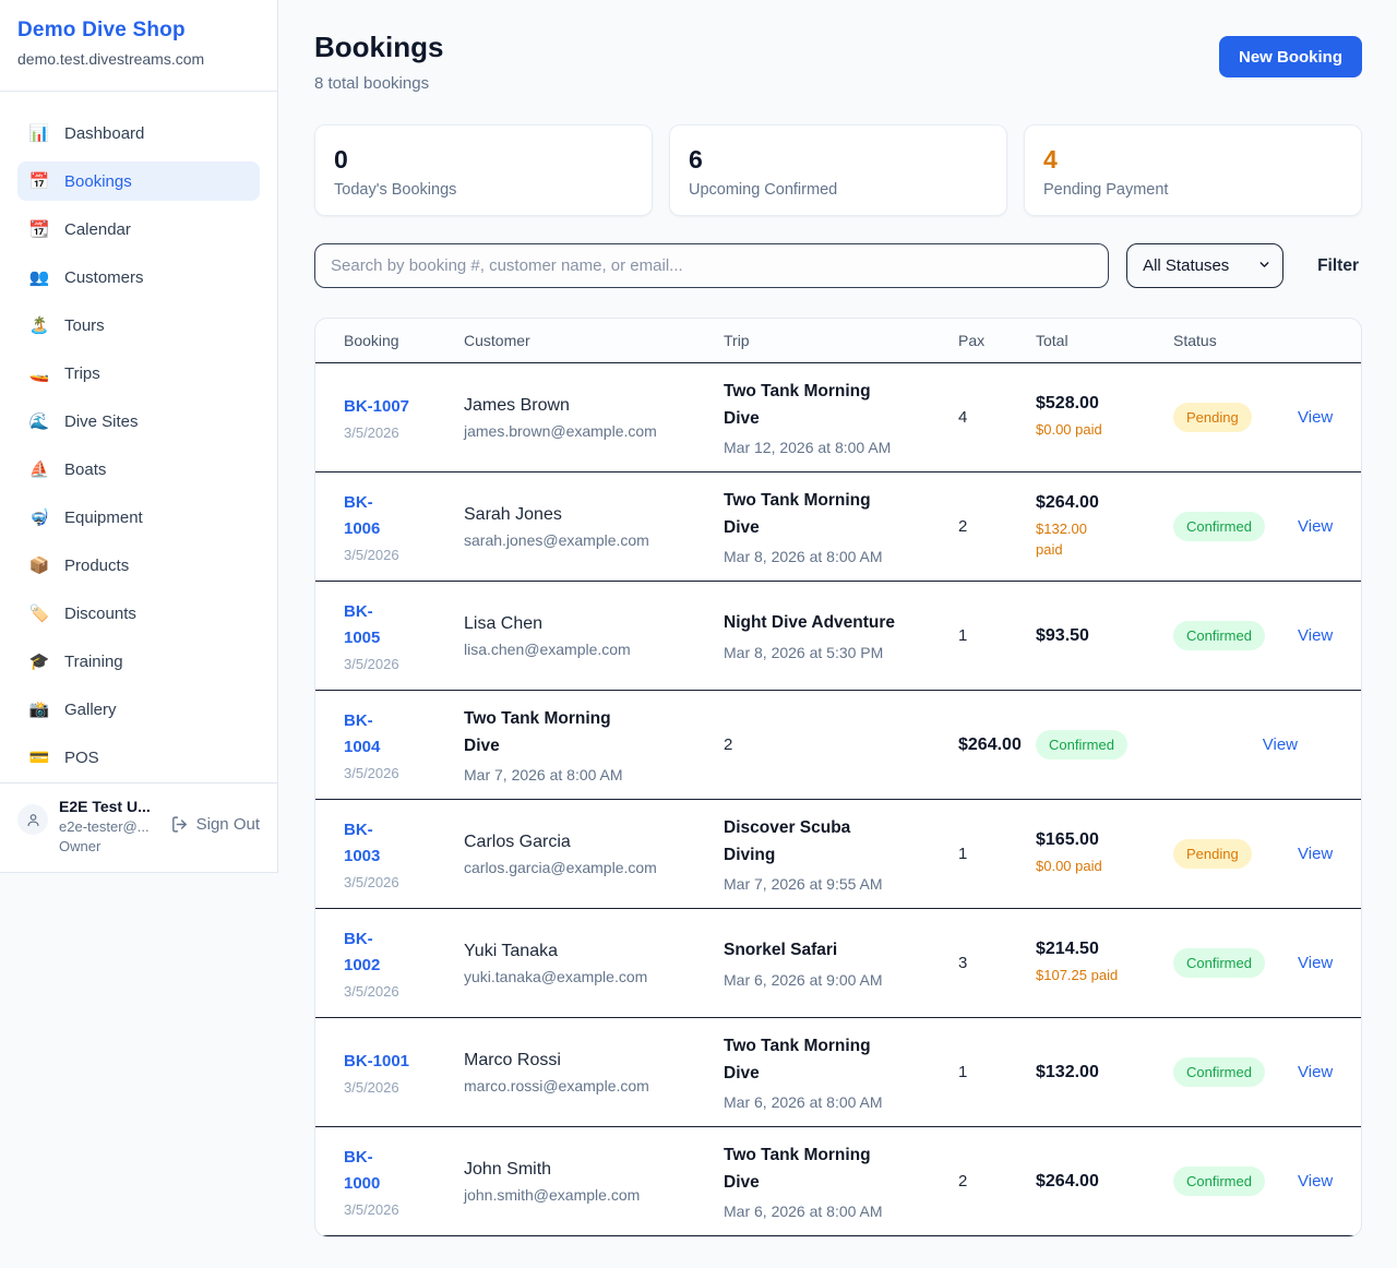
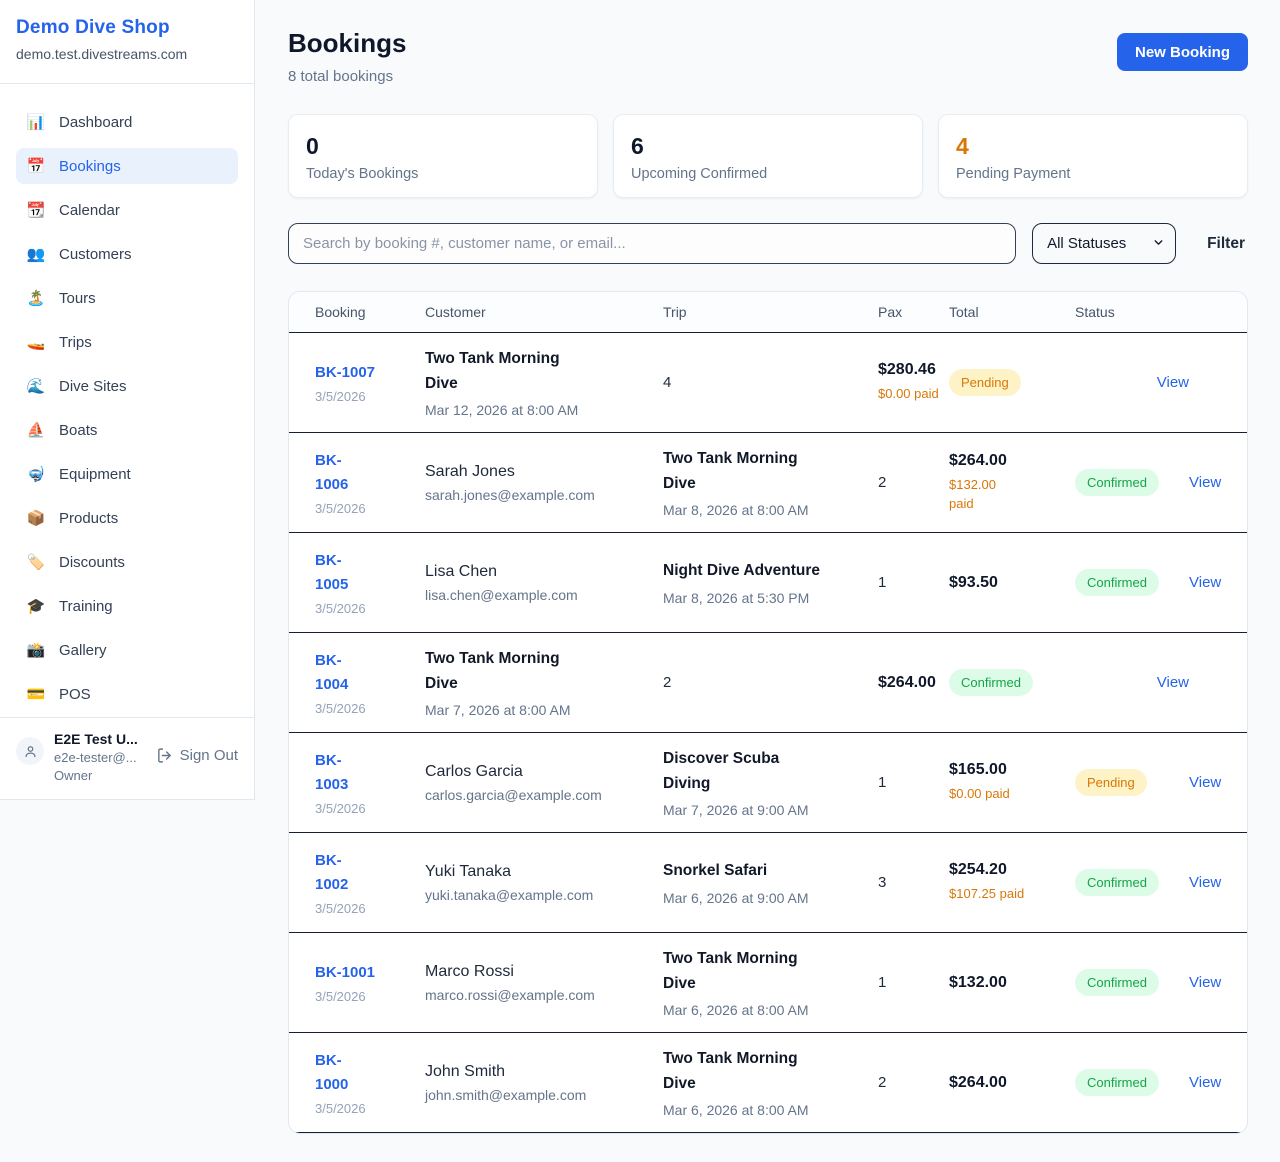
  Demo Dive Shop
  demo.test.divestreams.com
  📊
  Dashboard
  📅
  Bookings
  📆
  Calendar
  👥
  Customers
  🏝️
  Tours
  🚤
  Trips
  🌊
  Dive Sites
  ⛵
  Boats
  🤿
  Equipment
  📦
  Products
  🏷️
  Discounts
  🎓
  Training
  📸
  Gallery
  💳
  POS
  E2E Test U...
  e2e-tester@...
  Owner
  Sign Out
  Bookings
  8 total bookings
  New Booking
  0
  Today's Bookings
  6
  Upcoming Confirmed
  4
  Pending Payment
  Search by booking #, customer name, or email...
  All Statuses
  Filter
  Booking
  Customer
  Trip
  Pax
  Total
  Status
  BK-1007
  3/5/2026
- James Brown
- james.brown@example.com
  Two Tank Morning
  Dive
  Mar 12, 2026 at 8:00 AM
  4
- $528.00
+ $280.46
  $0.00 paid
  Pending
  View
  BK-
  1006
  3/5/2026
  Sarah Jones
  sarah.jones@example.com
  Two Tank Morning
  Dive
  Mar 8, 2026 at 8:00 AM
  2
  $264.00
  $132.00
  paid
  Confirmed
  View
  BK-
  1005
  3/5/2026
  Lisa Chen
  lisa.chen@example.com
  Night Dive Adventure
  Mar 8, 2026 at 5:30 PM
  1
  $93.50
  Confirmed
  View
  BK-
  1004
  3/5/2026
  Two Tank Morning
  Dive
  Mar 7, 2026 at 8:00 AM
  2
  $264.00
  Confirmed
  View
  BK-
  1003
  3/5/2026
  Carlos Garcia
  carlos.garcia@example.com
  Discover Scuba
  Diving
- Mar 7, 2026 at 9:55 AM
+ Mar 7, 2026 at 9:00 AM
  1
  $165.00
  $0.00 paid
  Pending
  View
  BK-
  1002
  3/5/2026
  Yuki Tanaka
  yuki.tanaka@example.com
  Snorkel Safari
  Mar 6, 2026 at 9:00 AM
  3
- $214.50
+ $254.20
  $107.25 paid
  Confirmed
  View
  BK-1001
  3/5/2026
  Marco Rossi
  marco.rossi@example.com
  Two Tank Morning
  Dive
  Mar 6, 2026 at 8:00 AM
  1
  $132.00
  Confirmed
  View
  BK-
  1000
  3/5/2026
  John Smith
  john.smith@example.com
  Two Tank Morning
  Dive
  Mar 6, 2026 at 8:00 AM
  2
  $264.00
  Confirmed
  View
